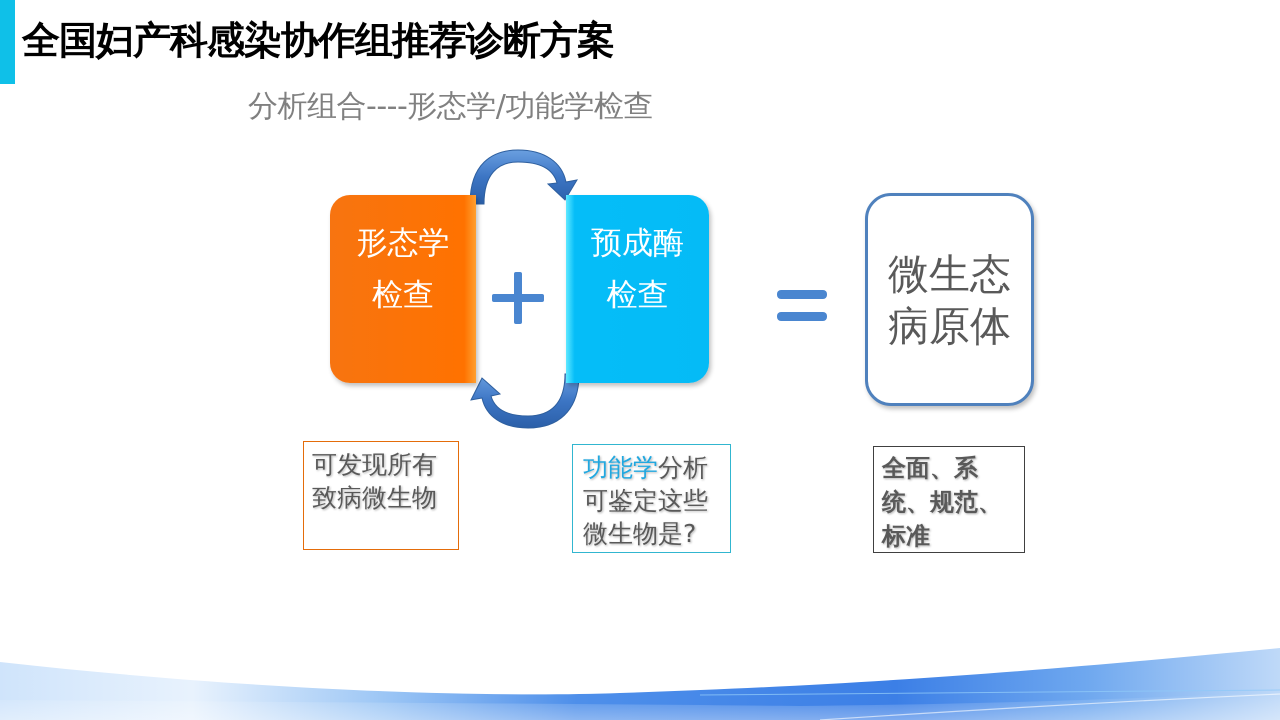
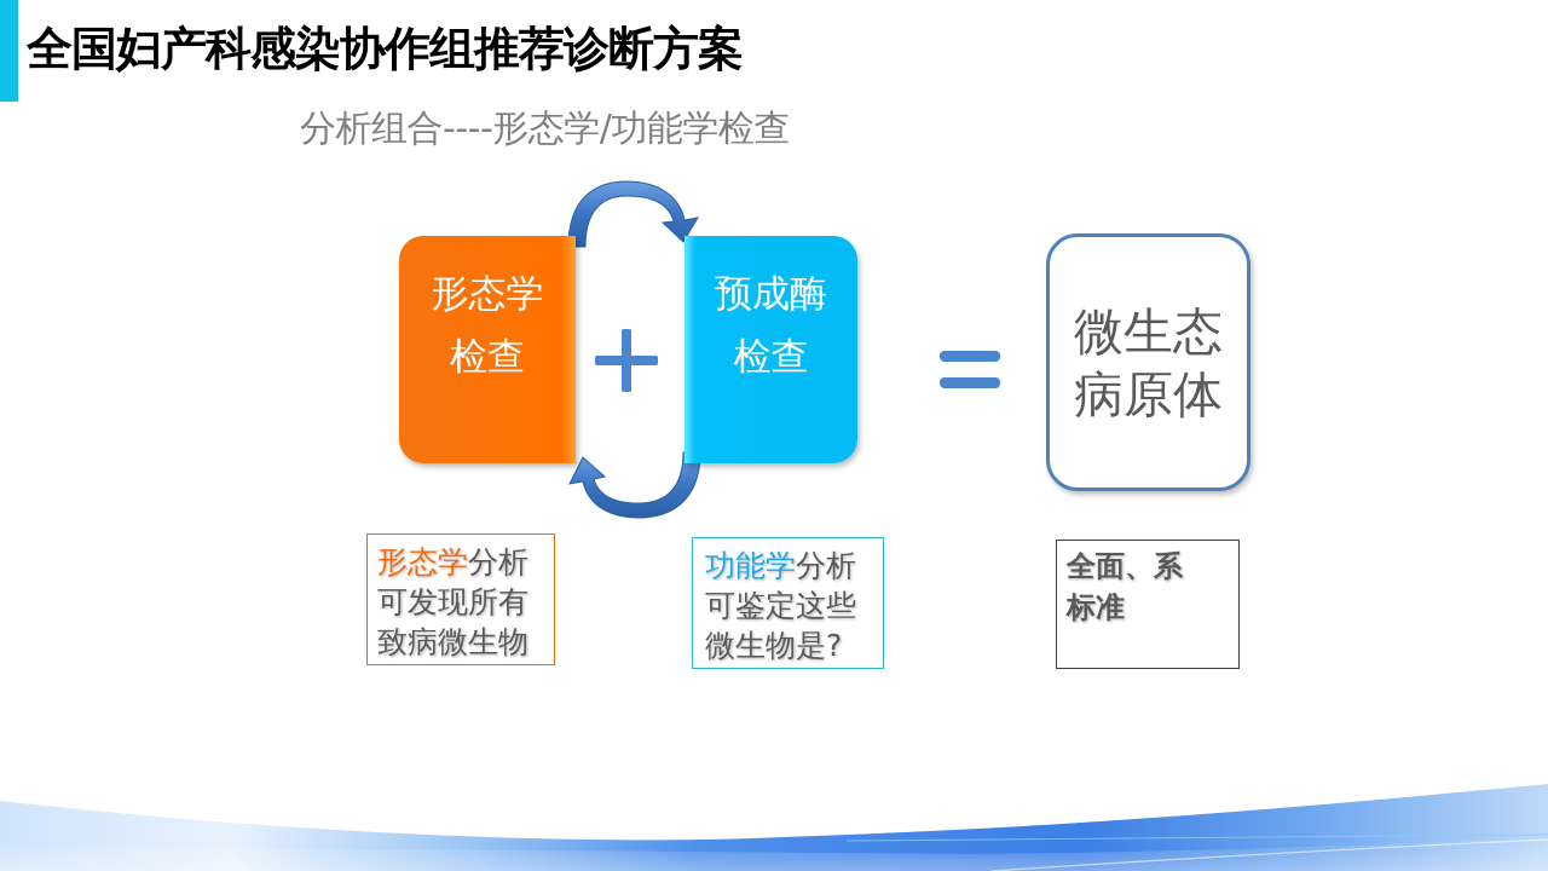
  全国妇产科感染协作组推荐诊断方案
  分析组合----形态学/功能学检查
  形态学
  检查
  预成酶
  检查
  微生态
  病原体
+ 形态学分析
  可发现所有
  致病微生物
  功能学分析
  可鉴定这些
  微生物是?
  全面、系
- 统、规范、
  标准
